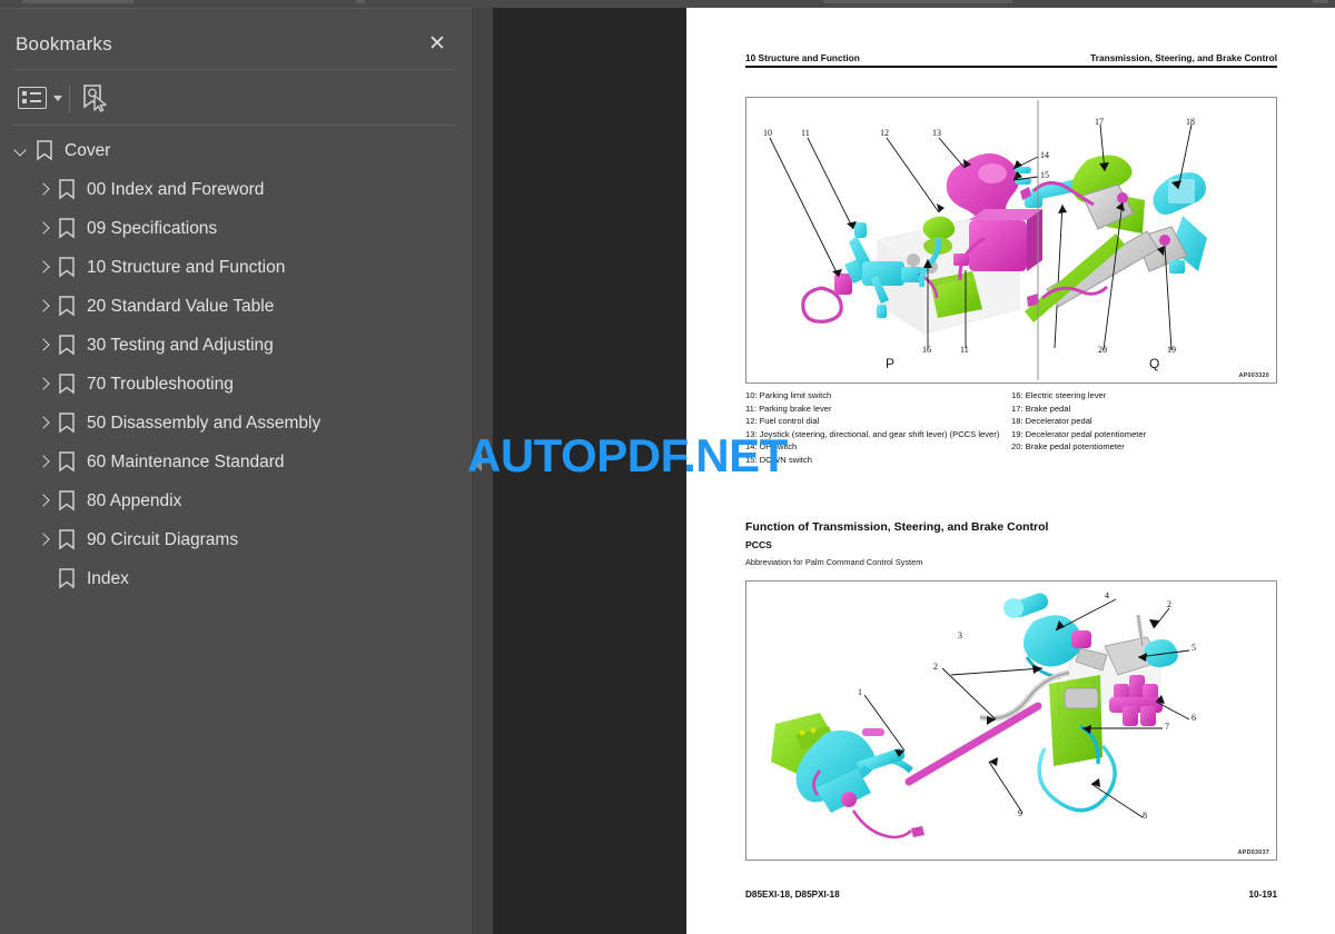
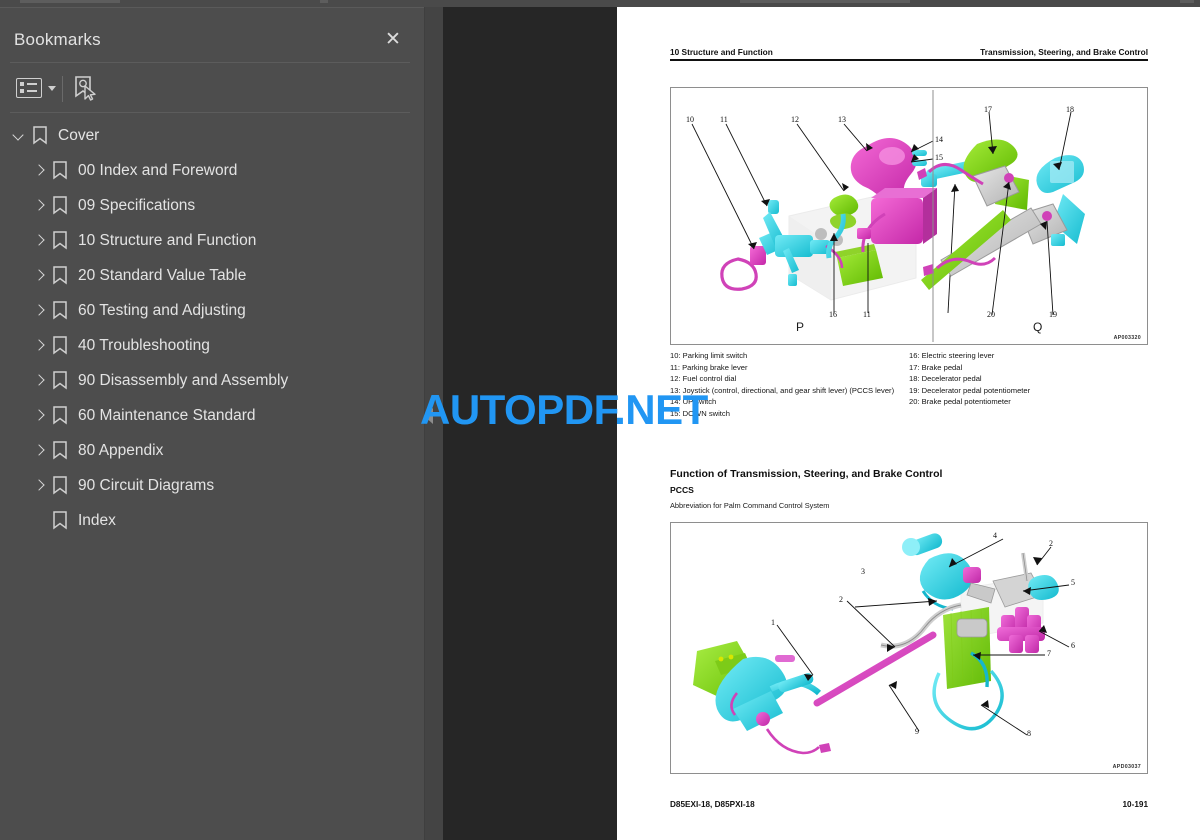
  Bookmarks
  ✕
  Cover
  00 Index and Foreword
  09 Specifications
  10 Structure and Function
  20 Standard Value Table
- 30 Testing and Adjusting
+ 60 Testing and Adjusting
- 70 Troubleshooting
+ 40 Troubleshooting
- 50 Disassembly and Assembly
+ 90 Disassembly and Assembly
  60 Maintenance Standard
  80 Appendix
  90 Circuit Diagrams
  Index
  10 Structure and Function
  Transmission, Steering, and Brake Control
  10
  11
  12
  13
  14
  15
  16
  11
  17
  18
  19
  20
  P
  Q
  10: Parking limit switch
  11: Parking brake lever
  12: Fuel control dial
- 13: Joystick (steering, directional, and gear shift lever) (PCCS lever)
+ 13: Joystick (control, directional, and gear shift lever) (PCCS lever)
  14: UP switch
  15: DOWN switch
  16: Electric steering lever
  17: Brake pedal
  18: Decelerator pedal
  19: Decelerator pedal potentiometer
  20: Brake pedal potentiometer
  Function of Transmission, Steering, and Brake Control
  PCCS
  Abbreviation for Palm Command Control System
  1
  2
  2
  3
  4
  5
  6
  7
  8
  9
  D85EXI-18, D85PXI-18
  10-191
  AUTOPDF.NET
